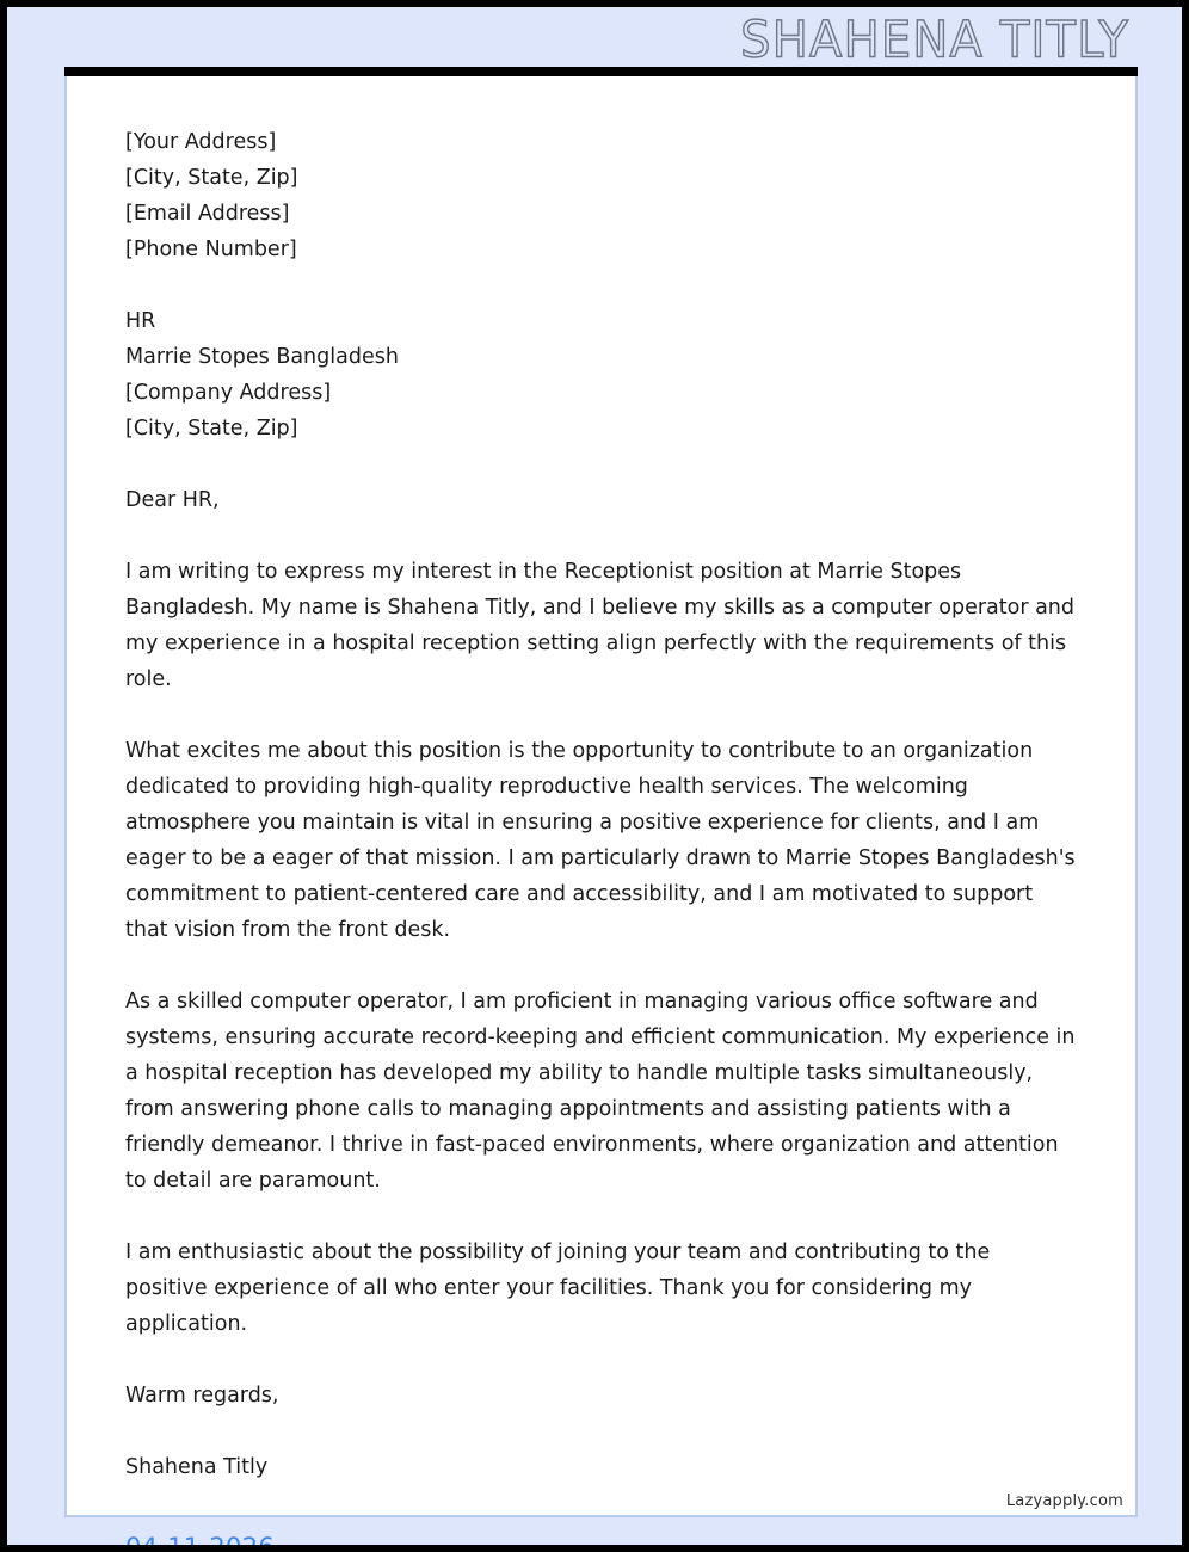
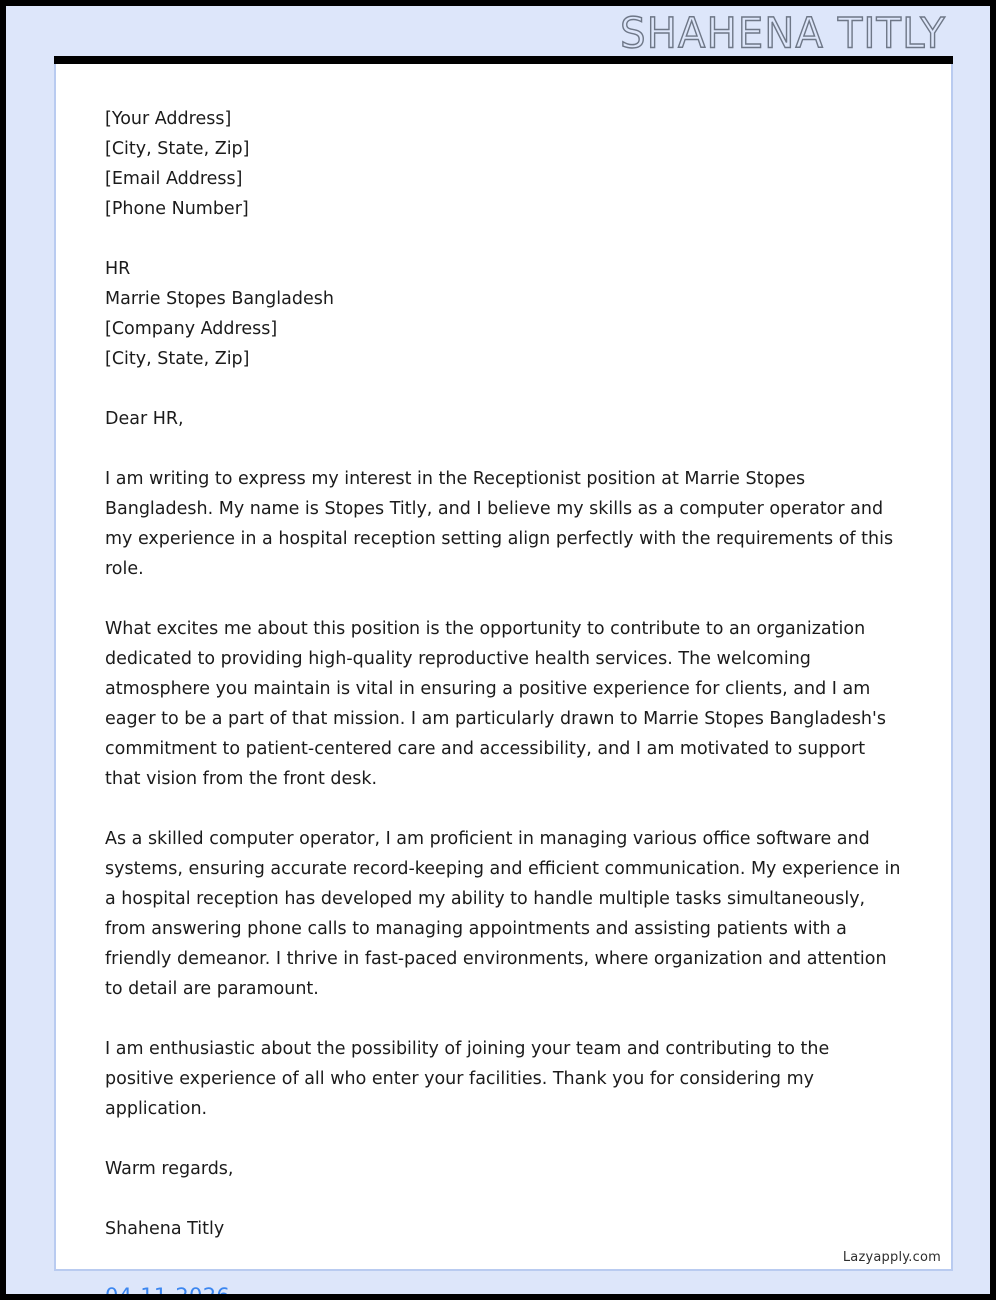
  SHAHENA TITLY
  [Your Address]
  [City, State, Zip]
  [Email Address]
  [Phone Number]
  HR
  Marrie Stopes Bangladesh
  [Company Address]
  [City, State, Zip]
  Dear HR,
- I am writing to express my interest in the Receptionist position at Marrie Stopes Bangladesh. My name is Shahena Titly, and I believe my skills as a computer operator and my experience in a hospital reception setting align perfectly with the requirements of this role.
+ I am writing to express my interest in the Receptionist position at Marrie Stopes Bangladesh. My name is Stopes Titly, and I believe my skills as a computer operator and my experience in a hospital reception setting align perfectly with the requirements of this role.
- What excites me about this position is the opportunity to contribute to an organization dedicated to providing high-quality reproductive health services. The welcoming atmosphere you maintain is vital in ensuring a positive experience for clients, and I am eager to be a eager of that mission. I am particularly drawn to Marrie Stopes Bangladesh's commitment to patient-centered care and accessibility, and I am motivated to support that vision from the front desk.
+ What excites me about this position is the opportunity to contribute to an organization dedicated to providing high-quality reproductive health services. The welcoming atmosphere you maintain is vital in ensuring a positive experience for clients, and I am eager to be a part of that mission. I am particularly drawn to Marrie Stopes Bangladesh's commitment to patient-centered care and accessibility, and I am motivated to support that vision from the front desk.
  As a skilled computer operator, I am proficient in managing various office software and systems, ensuring accurate record-keeping and efficient communication. My experience in a hospital reception has developed my ability to handle multiple tasks simultaneously, from answering phone calls to managing appointments and assisting patients with a friendly demeanor. I thrive in fast-paced environments, where organization and attention to detail are paramount.
  I am enthusiastic about the possibility of joining your team and contributing to the positive experience of all who enter your facilities. Thank you for considering my application.
  Warm regards,
  Shahena Titly
  Lazyapply.com
